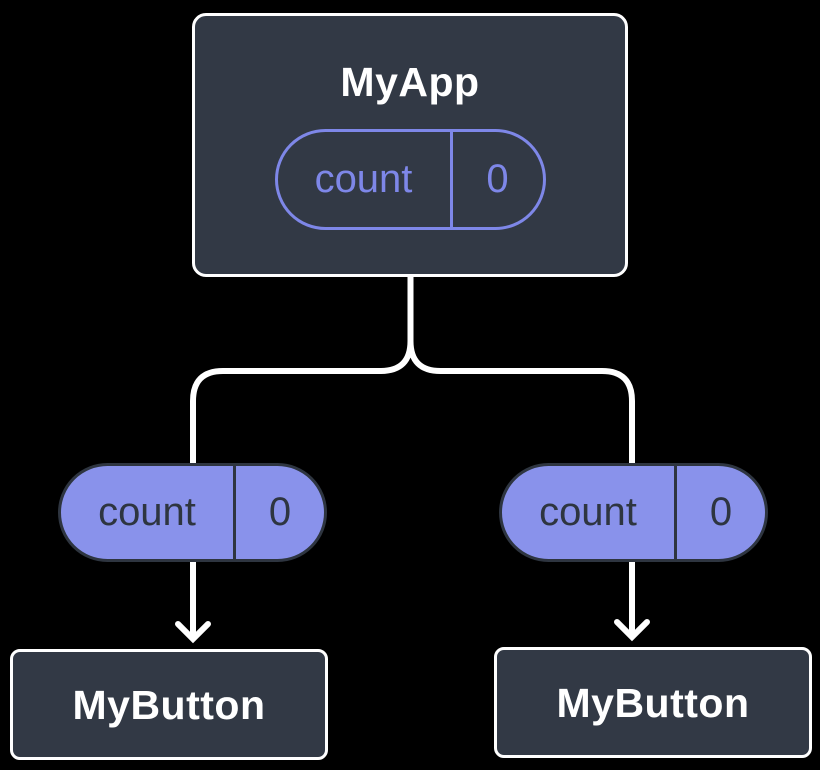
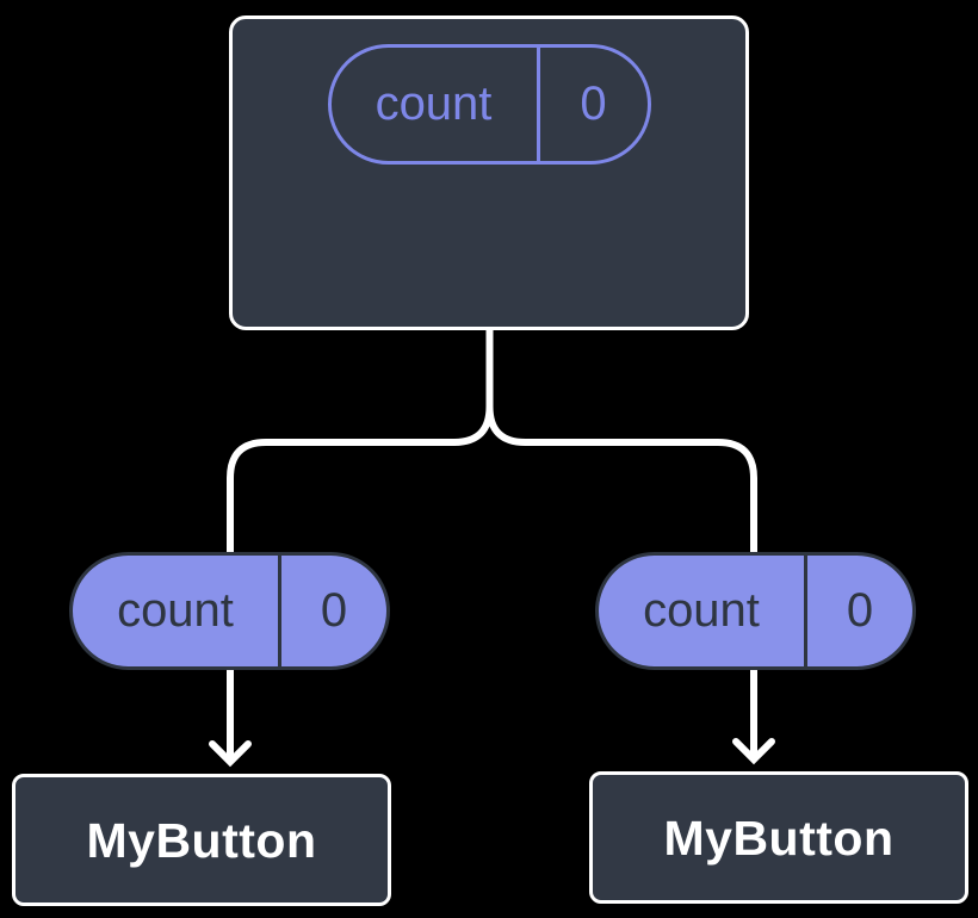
- MyApp
  count
  0
  count
  0
  count
  0
  MyButton
  MyButton
